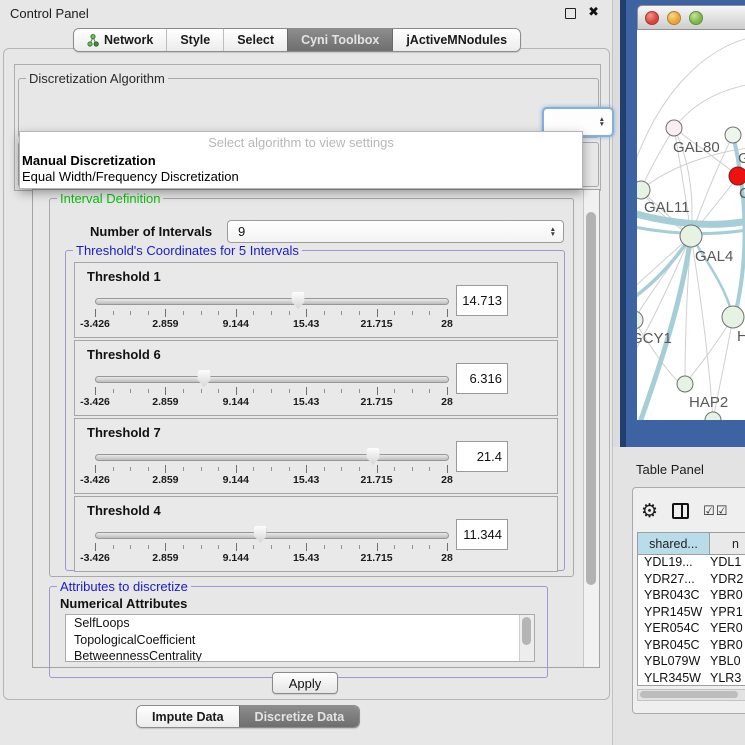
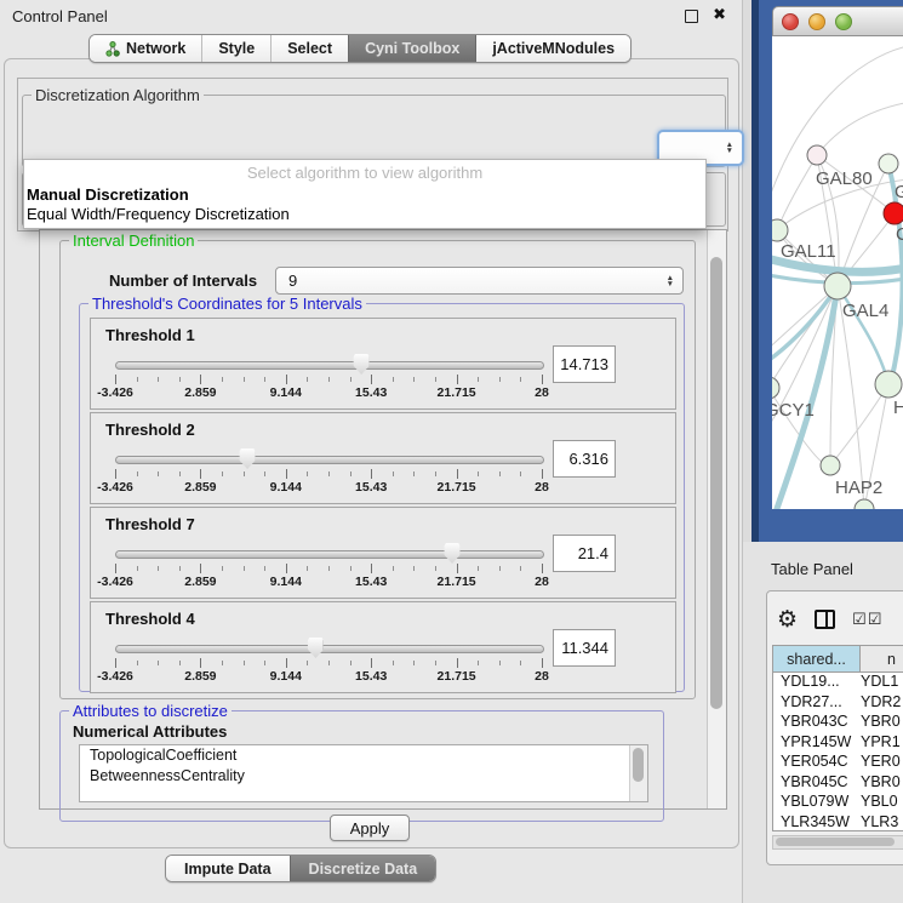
  Control Panel
  ✖
  Network
  Style
  Select
  Cyni Toolbox
  jActiveMNodules
  Discretization Algorithm
- Select algorithm to view settings
+ Select algorithm to view algorithm
  Manual Discretization
  Equal Width/Frequency Discretization
  Interval Definition
  Number of Intervals
  9
  Threshold's Coordinates for 5 Intervals
  Threshold 1
  -3.426
  2.859
  9.144
  15.43
  21.715
  28
  14.713
- Threshold 6
+ Threshold 2
  -3.426
  2.859
  9.144
  15.43
  21.715
  28
  6.316
  Threshold 7
  -3.426
  2.859
  9.144
  15.43
  21.715
  28
  21.4
  Threshold 4
  -3.426
  2.859
  9.144
  15.43
  21.715
  28
  11.344
  Attributes to discretize
  Numerical Attributes
- SelfLoops
  TopologicalCoefficient
  BetweennessCentrality
  Apply
  Impute Data
  Discretize Data
  GAL80
  C
  GAL11
  GAL4
  GCY1
  H
  HAP2
  Table Panel
  ⚙
  ☑☑
  shared...
  n
  YDL19...
  YDL1
  YDR27...
  YDR2
  YBR043C
  YBR0
  YPR145W
  YPR1
  YER054C
  YER0
  YBR045C
  YBR0
  YBL079W
  YBL0
  YLR345W
  YLR3
